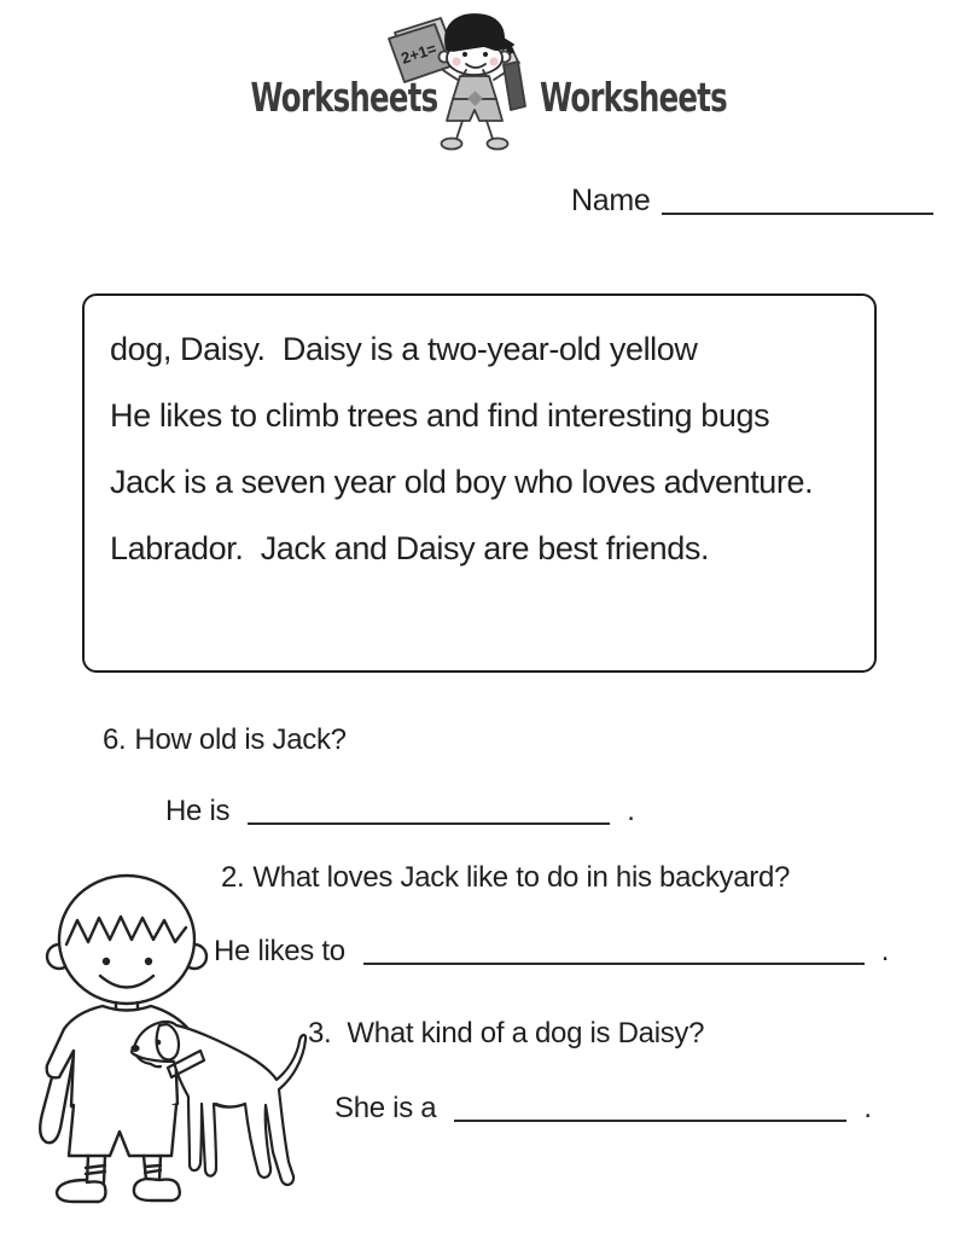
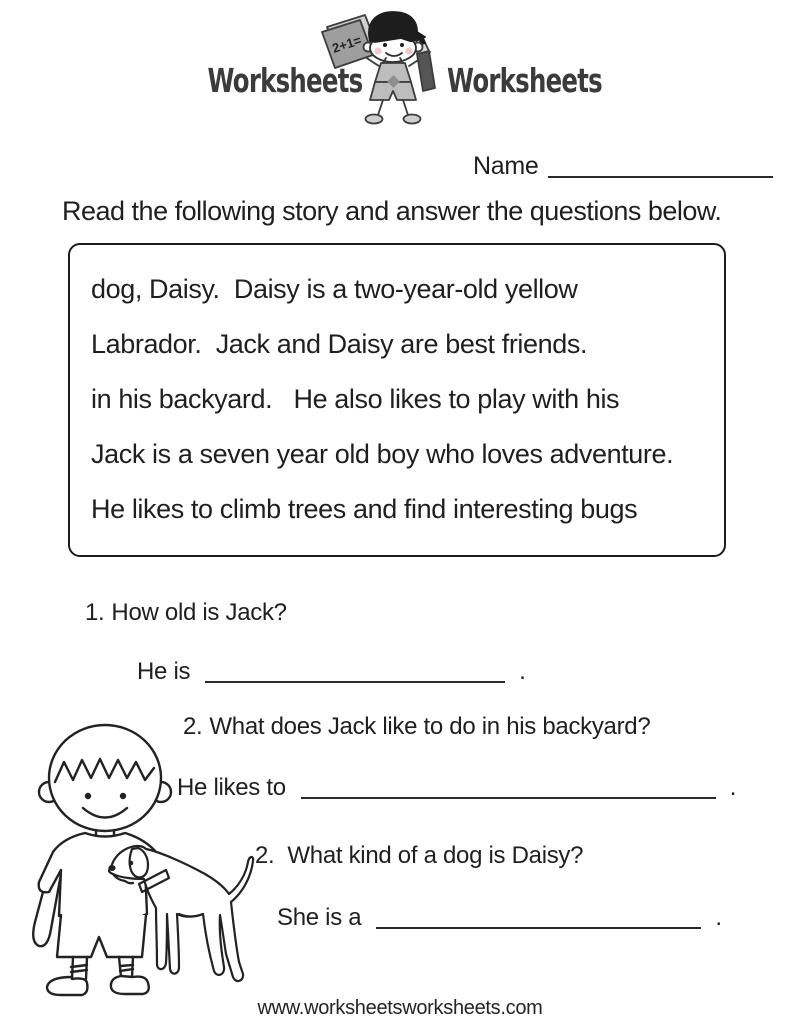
  Worksheets
  Worksheets
  Name
+ Read the following story and answer the questions below.
  dog, Daisy. Daisy is a two-year-old yellow
- He likes to climb trees and find interesting bugs
+ Labrador. Jack and Daisy are best friends.
+ in his backyard. He also likes to play with his
  Jack is a seven year old boy who loves adventure.
- Labrador. Jack and Daisy are best friends.
+ He likes to climb trees and find interesting bugs
- 6. How old is Jack?
+ 1. How old is Jack?
  He is .
- 2. What loves Jack like to do in his backyard?
+ 2. What does Jack like to do in his backyard?
  He likes to .
- 3. What kind of a dog is Daisy?
+ 2. What kind of a dog is Daisy?
  She is a .
+ www.worksheetsworksheets.com
